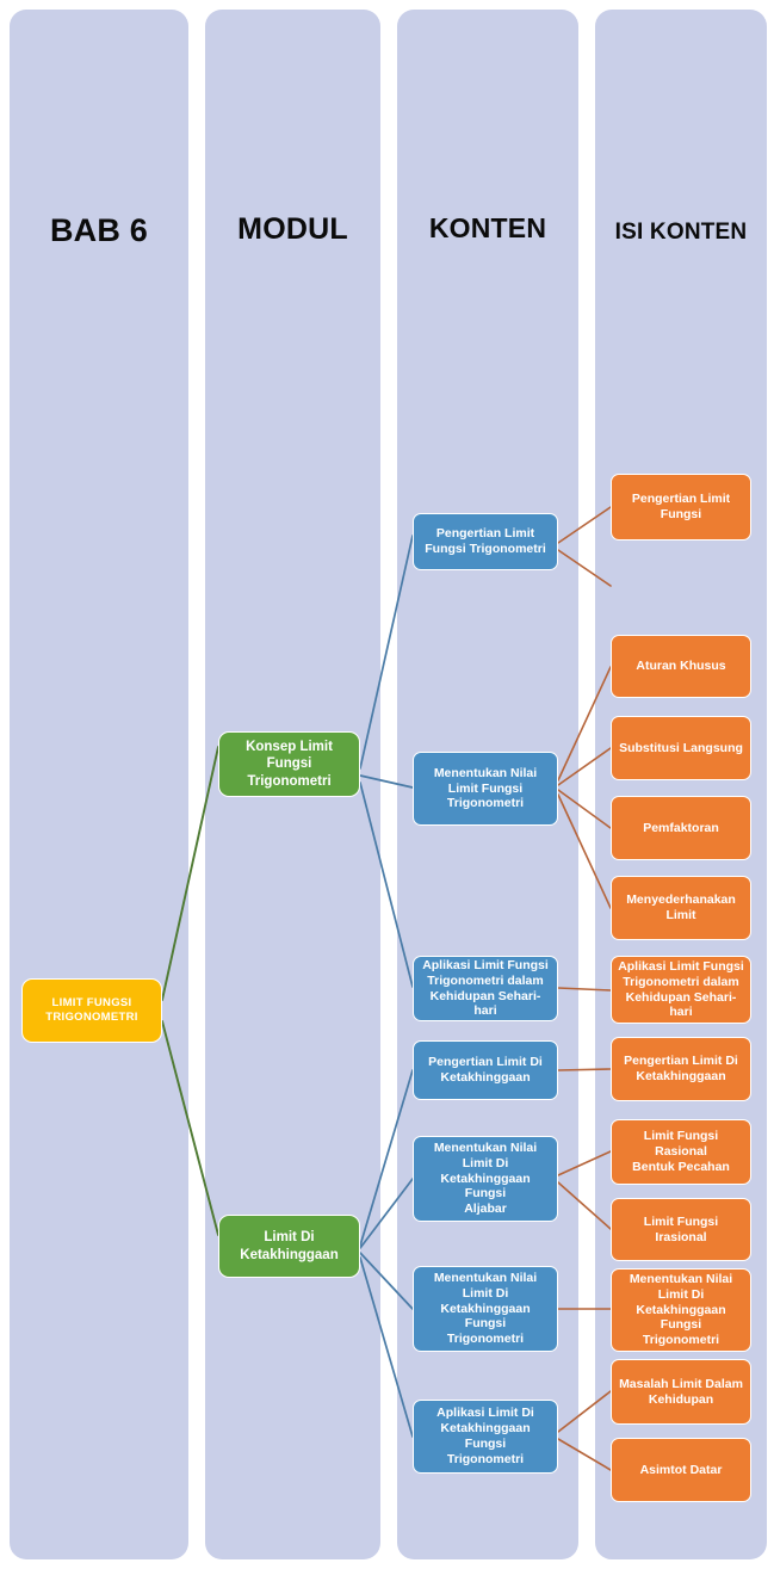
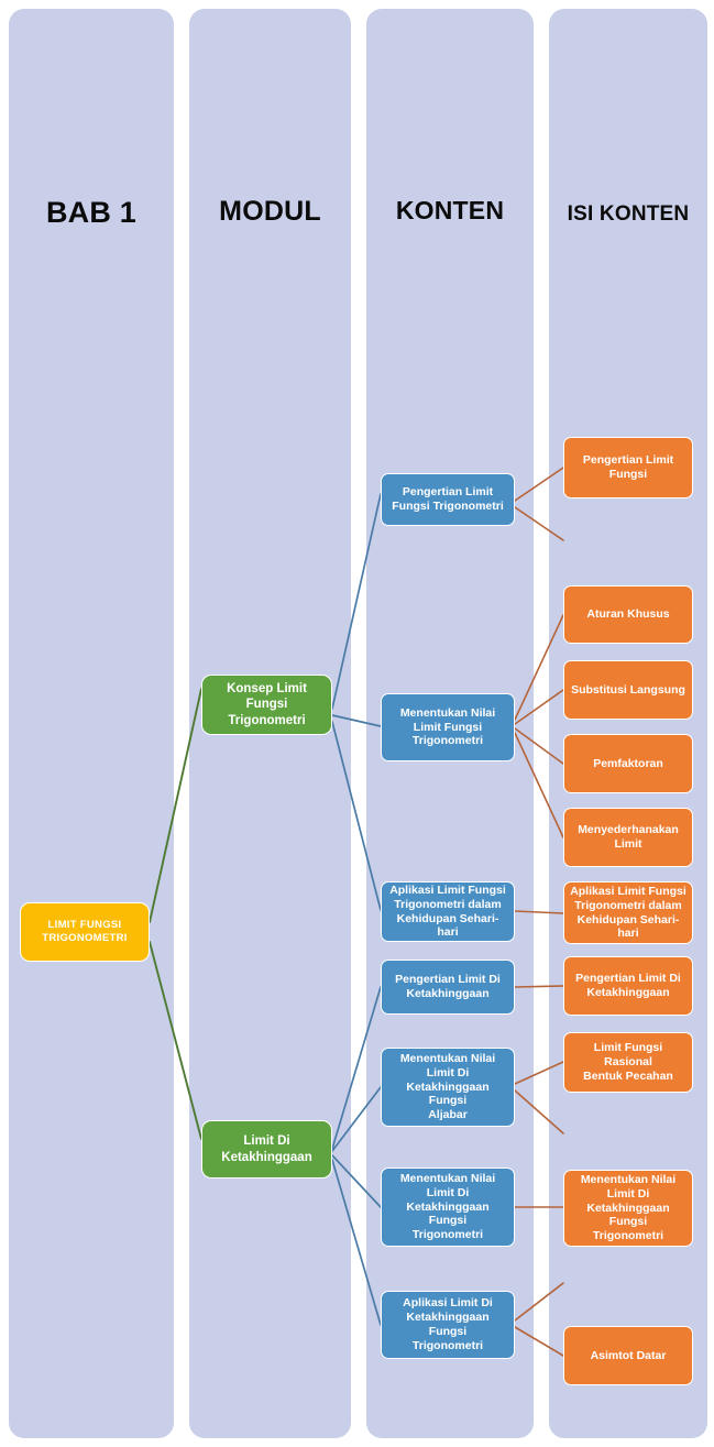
- BAB 6
+ BAB 1
  MODUL
  KONTEN
  ISI KONTEN
  LIMIT FUNGSI
  TRIGONOMETRI
  Konsep Limit Fungsi
  Trigonometri
  Limit Di Ketakhinggaan
  Pengertian Limit
  Fungsi Trigonometri
  Menentukan Nilai
  Limit Fungsi
  Trigonometri
  Aplikasi Limit Fungsi
  Trigonometri dalam
  Kehidupan Sehari-hari
  Pengertian Limit Di
  Ketakhinggaan
  Menentukan Nilai
  Limit Di
  Ketakhinggaan Fungsi
  Aljabar
  Menentukan Nilai
  Limit Di
  Ketakhinggaan Fungsi
  Trigonometri
  Aplikasi Limit Di
  Ketakhinggaan Fungsi
  Trigonometri
  Pengertian Limit
  Fungsi
  Aturan Khusus
  Substitusi Langsung
  Pemfaktoran
  Menyederhanakan
  Limit
  Aplikasi Limit Fungsi
  Trigonometri dalam
  Kehidupan Sehari-hari
  Pengertian Limit Di
  Ketakhinggaan
  Limit Fungsi Rasional
  Bentuk Pecahan
- Limit Fungsi Irasional
  Menentukan Nilai
  Limit Di
  Ketakhinggaan Fungsi
  Trigonometri
- Masalah Limit Dalam
- Kehidupan
  Asimtot Datar
